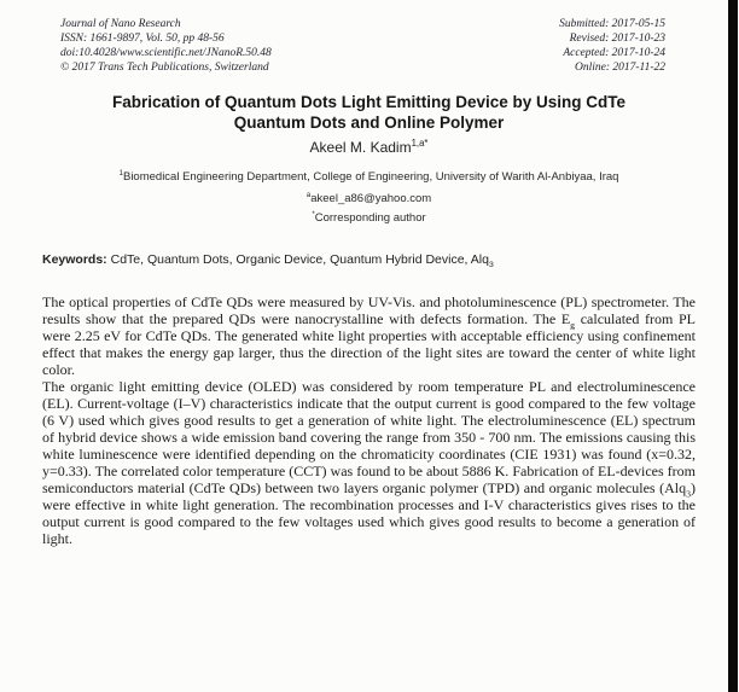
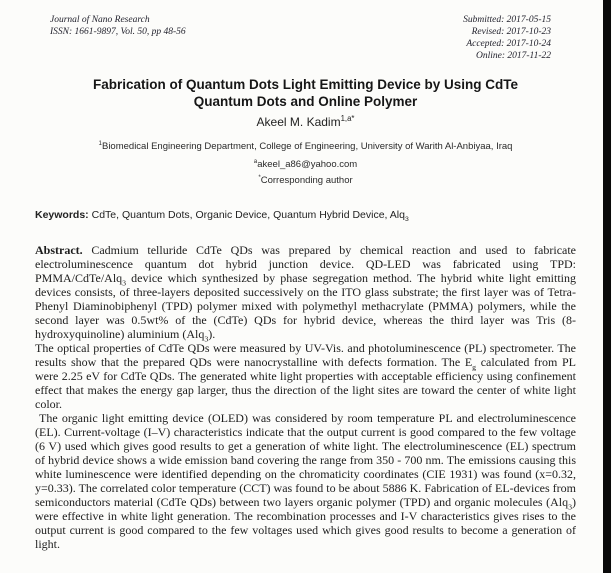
  Journal of Nano Research
  ISSN: 1661-9897, Vol. 50, pp 48-56
- doi:10.4028/www.scientific.net/JNanoR.50.48
- © 2017 Trans Tech Publications, Switzerland
  Submitted: 2017-05-15
  Revised: 2017-10-23
  Accepted: 2017-10-24
  Online: 2017-11-22
  Fabrication of Quantum Dots Light Emitting Device by Using CdTe
  Quantum Dots and Online Polymer
  Akeel M. Kadim1,a*
  Biomedical Engineering Department, College of Engineering, University of Warith Al-Anbiyaa, Iraq
  akeel_a86@yahoo.com
  Corresponding author
  Keywords: CdTe, Quantum Dots, Organic Device, Quantum Hybrid Device, Alq
+ Abstract. Cadmium telluride CdTe QDs was prepared by chemical reaction and used to fabricate electroluminescence quantum dot hybrid junction device. QD-LED was fabricated using TPD: PMMA/CdTe/Alq3 device which synthesized by phase segregation method. The hybrid white light emitting devices consists, of three-layers deposited successively on the ITO glass substrate; the first layer was of Tetra-Phenyl Diaminobiphenyl (TPD) polymer mixed with polymethyl methacrylate (PMMA) polymers, while the second layer was 0.5wt% of the (CdTe) QDs for hybrid device, whereas the third layer was Tris (8-hydroxyquinoline) aluminium (Alq3).
  The optical properties of CdTe QDs were measured by UV-Vis. and photoluminescence (PL) spectrometer. The results show that the prepared QDs were nanocrystalline with defects formation. The Eg calculated from PL were 2.25 eV for CdTe QDs. The generated white light properties with acceptable efficiency using confinement effect that makes the energy gap larger, thus the direction of the light sites are toward the center of white light color.
  The organic light emitting device (OLED) was considered by room temperature PL and electroluminescence (EL). Current-voltage (I–V) characteristics indicate that the output current is good compared to the few voltage (6 V) used which gives good results to get a generation of white light. The electroluminescence (EL) spectrum of hybrid device shows a wide emission band covering the range from 350 - 700 nm. The emissions causing this white luminescence were identified depending on the chromaticity coordinates (CIE 1931) was found (x=0.32, y=0.33). The correlated color temperature (CCT) was found to be about 5886 K. Fabrication of EL-devices from semiconductors material (CdTe QDs) between two layers organic polymer (TPD) and organic molecules (Alq3) were effective in white light generation. The recombination processes and I-V characteristics gives rises to the output current is good compared to the few voltages used which gives good results to become a generation of light.
